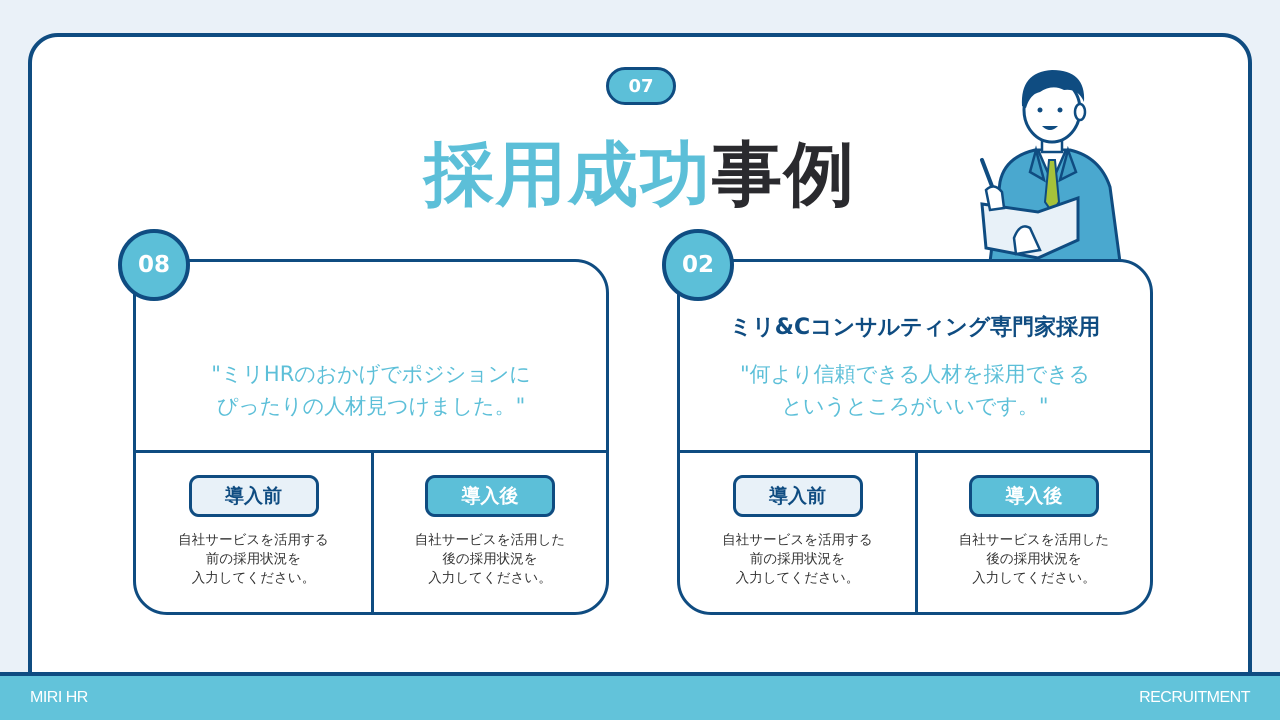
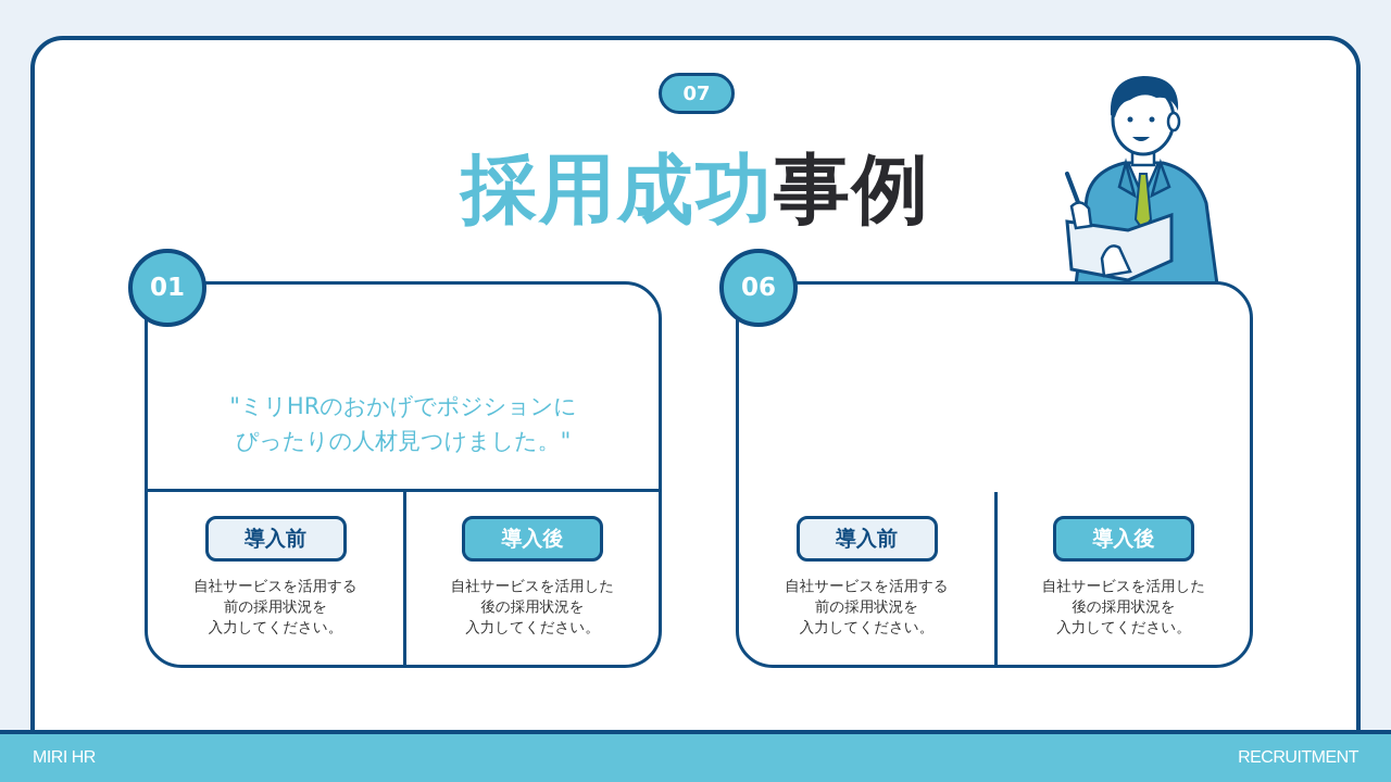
  07
  採用成功事例
  "ミリHRのおかげでポジションに
  ぴったりの人材見つけました。"
  導入前
  自社サービスを活用する
  前の採用状況を
  入力してください。
  導入後
  自社サービスを活用した
  後の採用状況を
  入力してください。
- 08
+ 01
- ミリ&Cコンサルティング専門家採用
- "何より信頼できる人材を採用できる
- というところがいいです。"
  導入前
  自社サービスを活用する
  前の採用状況を
  入力してください。
  導入後
  自社サービスを活用した
  後の採用状況を
  入力してください。
- 02
+ 06
  MIRI HR
  RECRUITMENT
